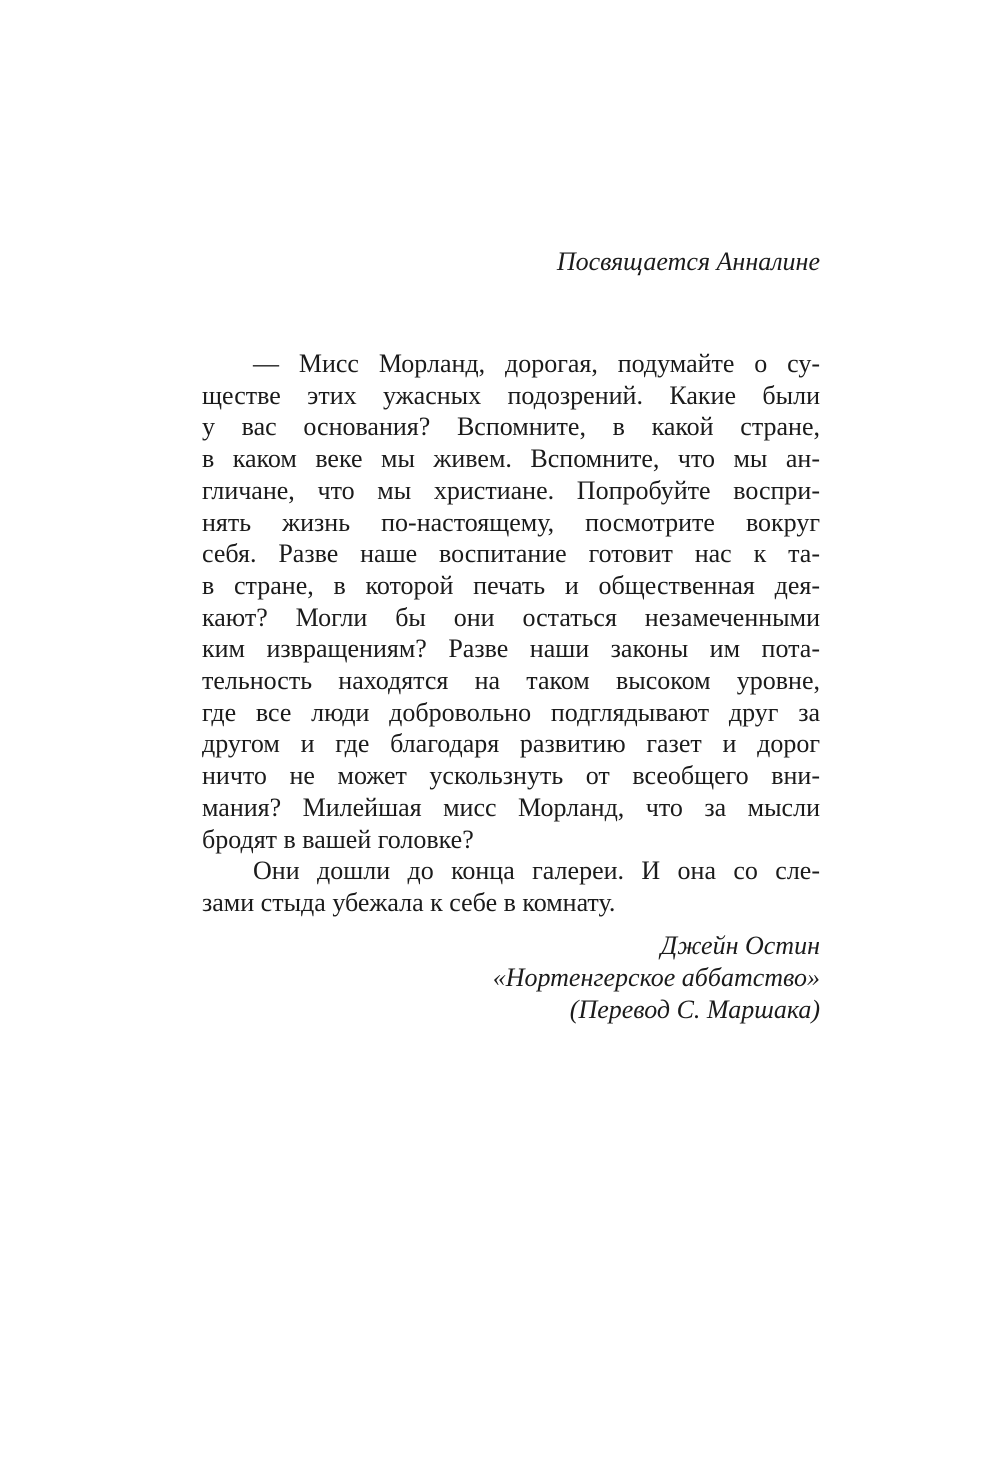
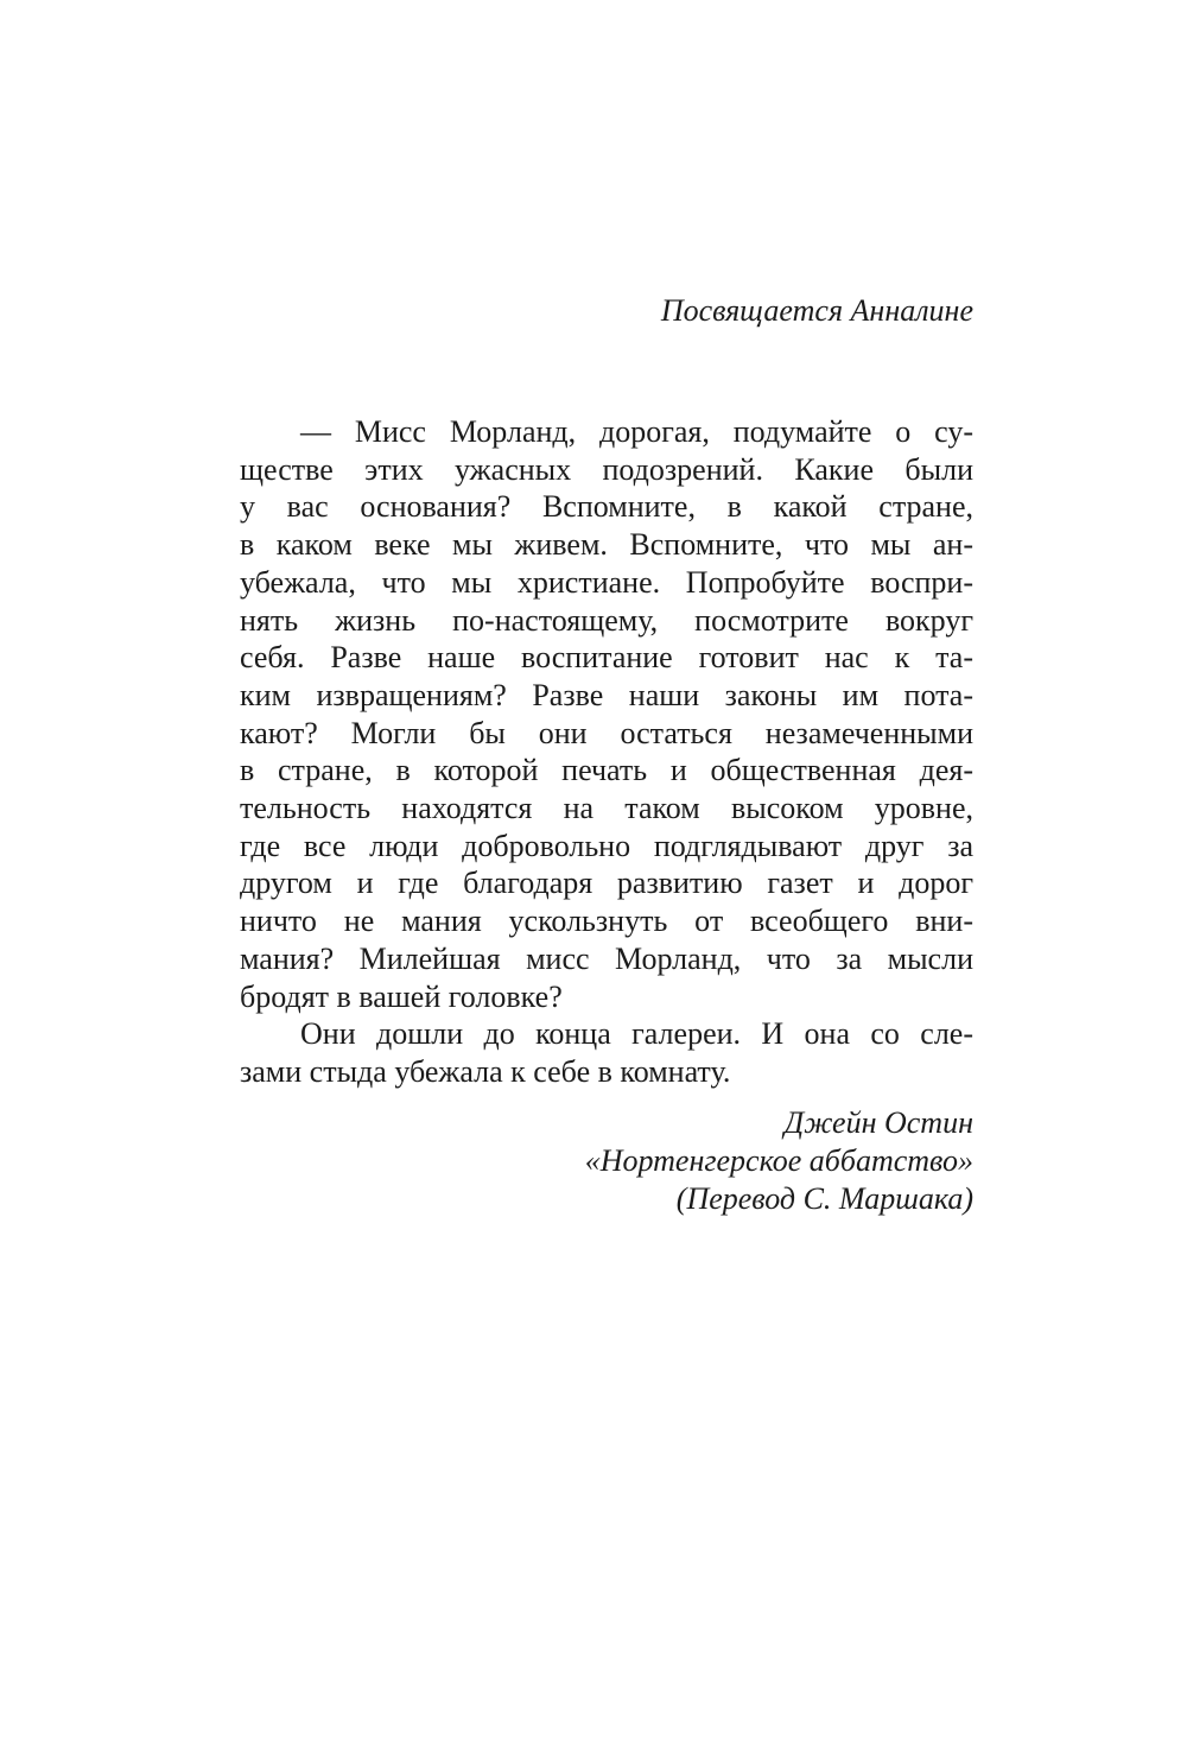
  Посвящается Анналине
  — Мисс Морланд, дорогая, подумайте о су-
  ществе этих ужасных подозрений. Какие были
  у вас основания? Вспомните, в какой стране,
  в каком веке мы живем. Вспомните, что мы ан-
- гличане, что мы христиане. Попробуйте воспри-
+ убежала, что мы христиане. Попробуйте воспри-
  нять жизнь по-настоящему, посмотрите вокруг
  себя. Разве наше воспитание готовит нас к та-
- в стране, в которой печать и общественная дея-
+ ким извращениям? Разве наши законы им пота-
  кают? Могли бы они остаться незамеченными
- ким извращениям? Разве наши законы им пота-
+ в стране, в которой печать и общественная дея-
  тельность находятся на таком высоком уровне,
  где все люди добровольно подглядывают друг за
  другом и где благодаря развитию газет и дорог
- ничто не может ускользнуть от всеобщего вни-
+ ничто не мания ускользнуть от всеобщего вни-
  мания? Милейшая мисс Морланд, что за мысли
  бродят в вашей головке?
  Они дошли до конца галереи. И она со сле-
  зами стыда убежала к себе в комнату.
  Джейн Остин
  «Нортенгерское аббатство»
  (Перевод С. Маршака)
